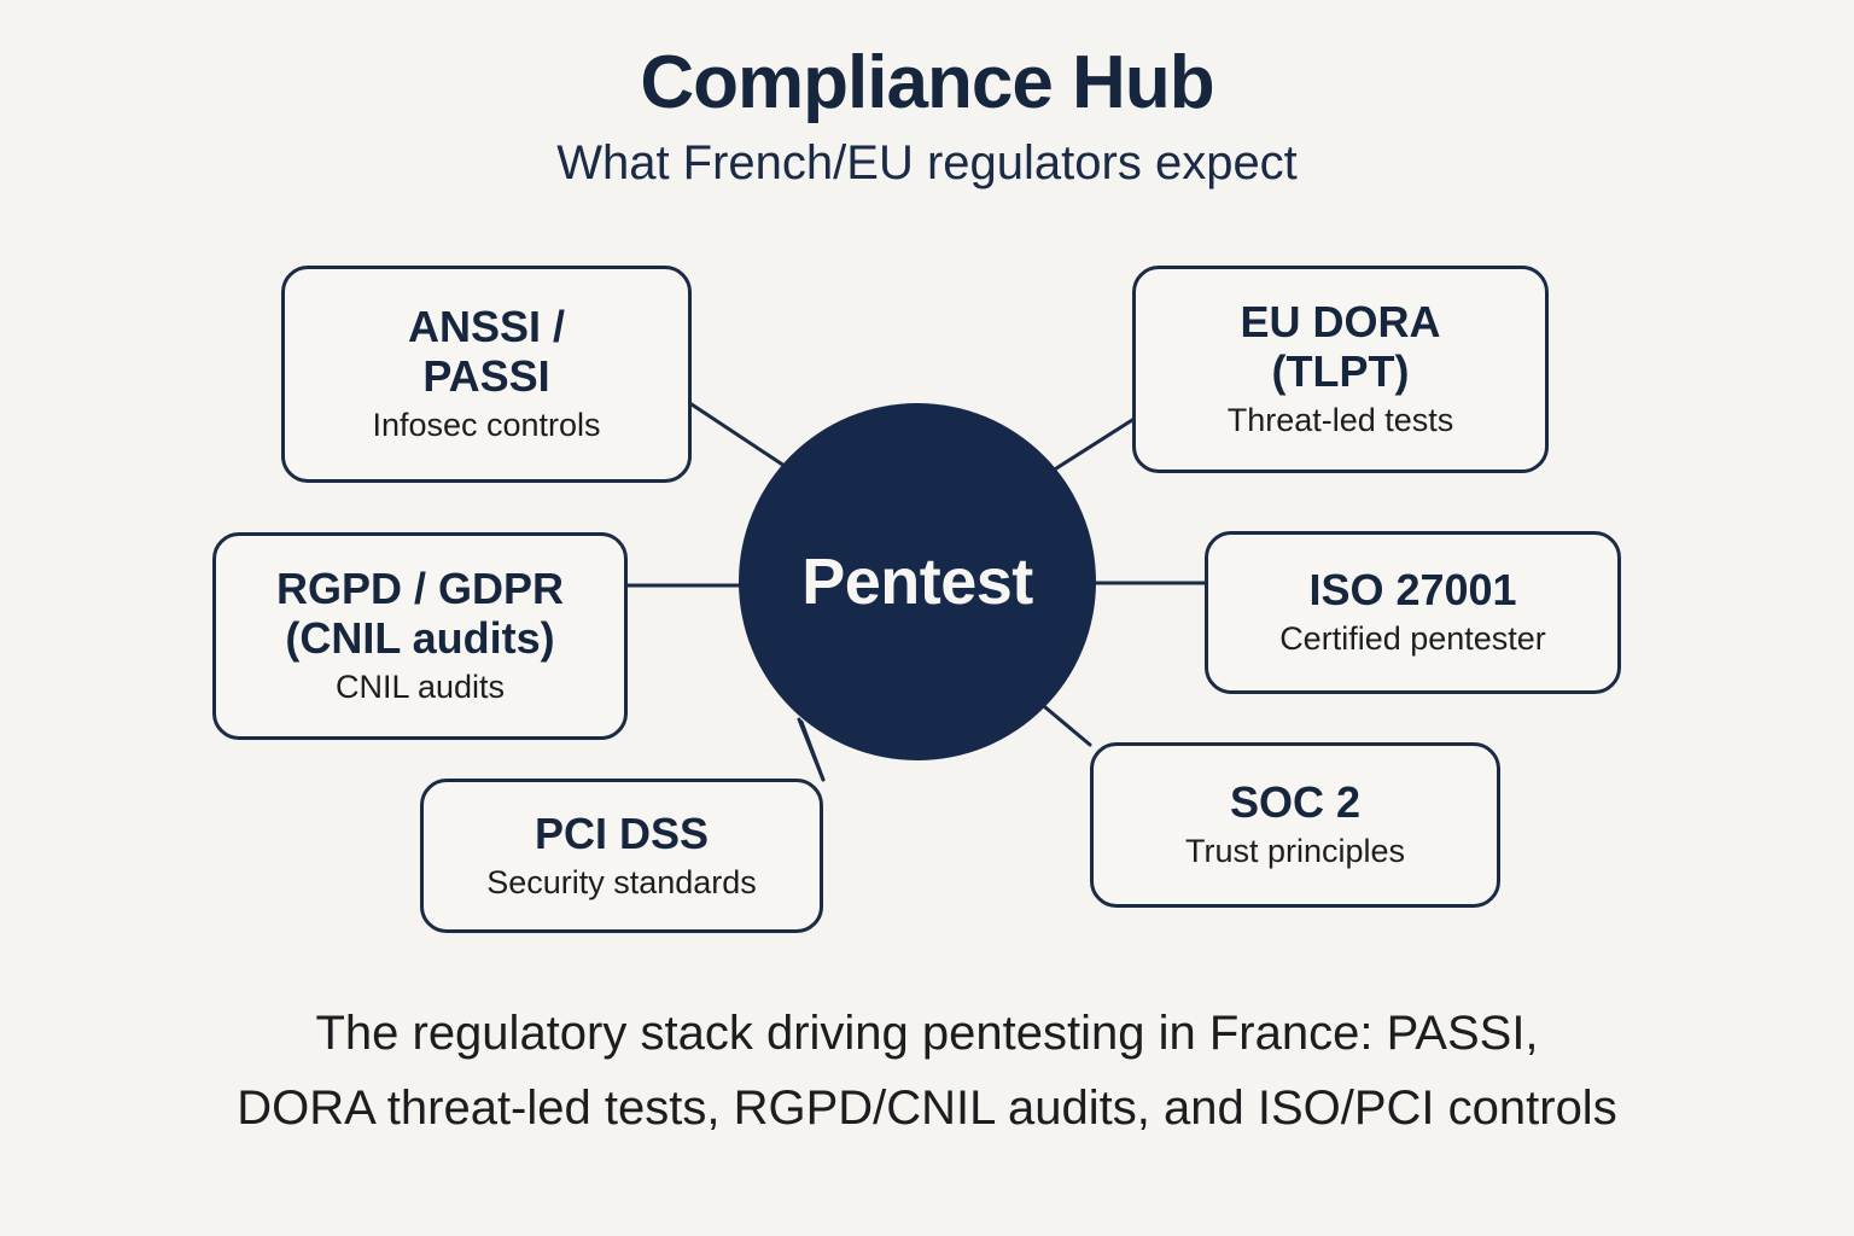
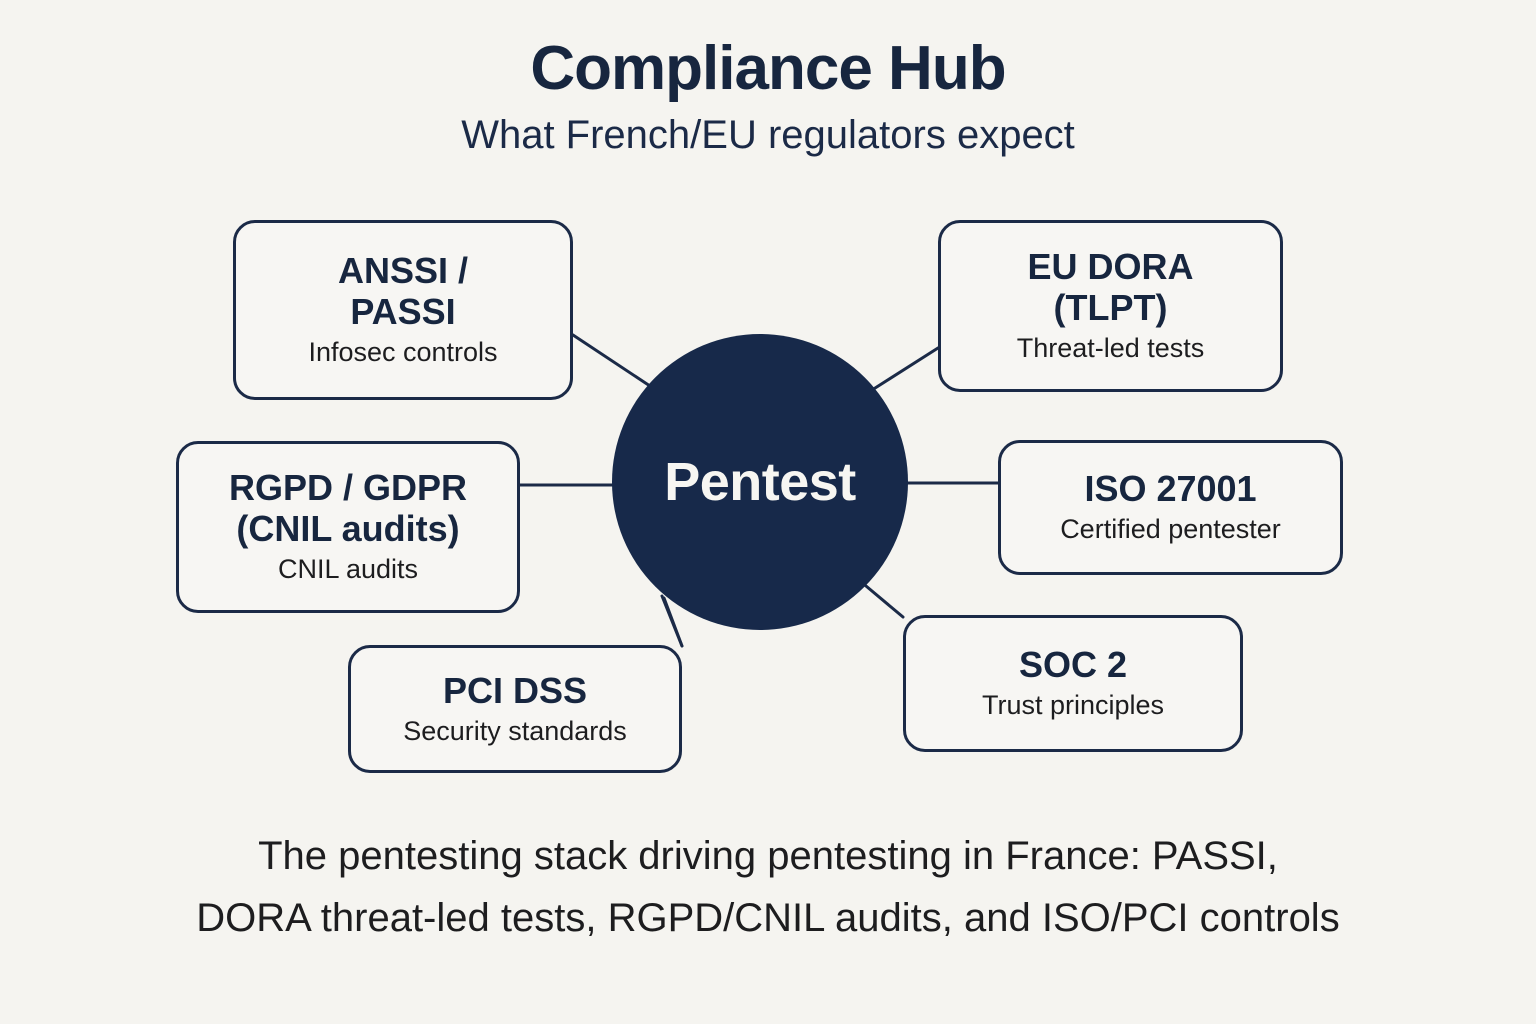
  Compliance Hub
  What French/EU regulators expect
  Pentest
  ANSSI /
  PASSI
  Infosec controls
  RGPD / GDPR
  (CNIL audits)
  CNIL audits
  PCI DSS
  Security standards
  EU DORA
  (TLPT)
  Threat-led tests
  ISO 27001
  Certified pentester
  SOC 2
  Trust principles
- The regulatory stack driving pentesting in France: PASSI,
+ The pentesting stack driving pentesting in France: PASSI,
  DORA threat-led tests, RGPD/CNIL audits, and ISO/PCI controls
